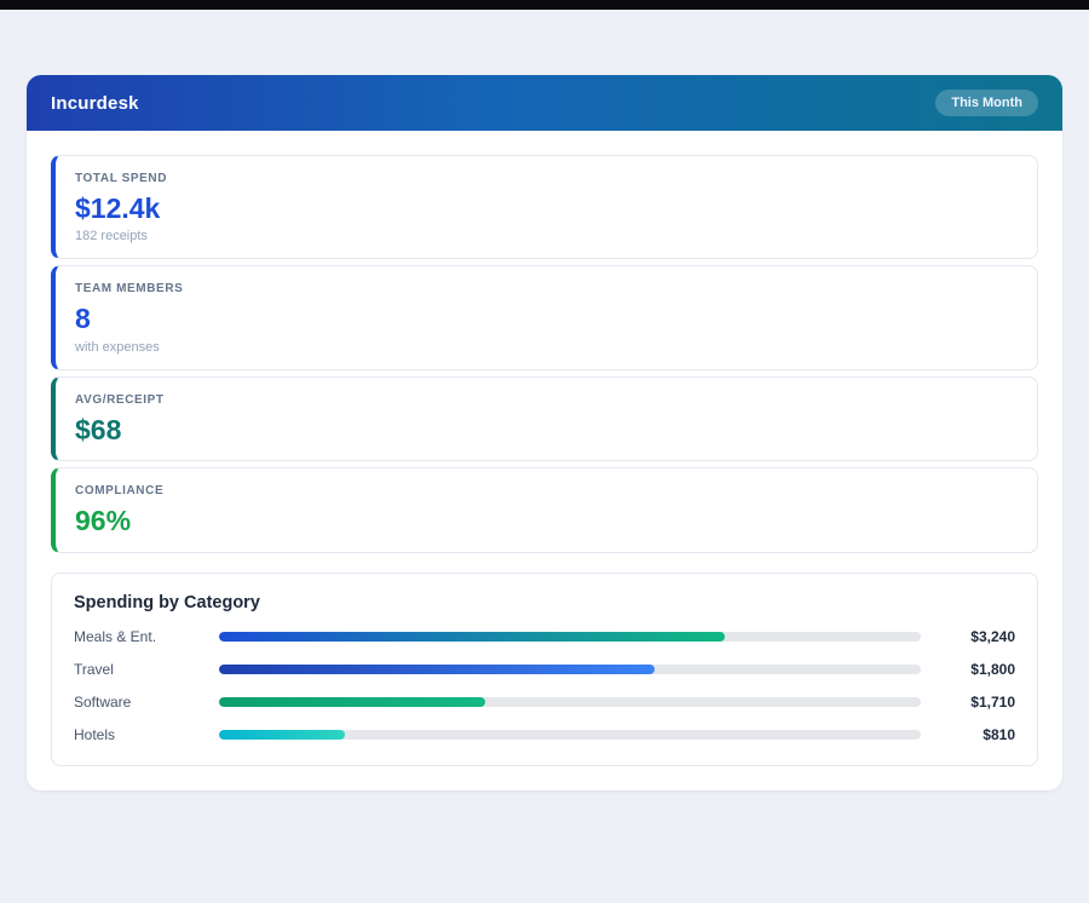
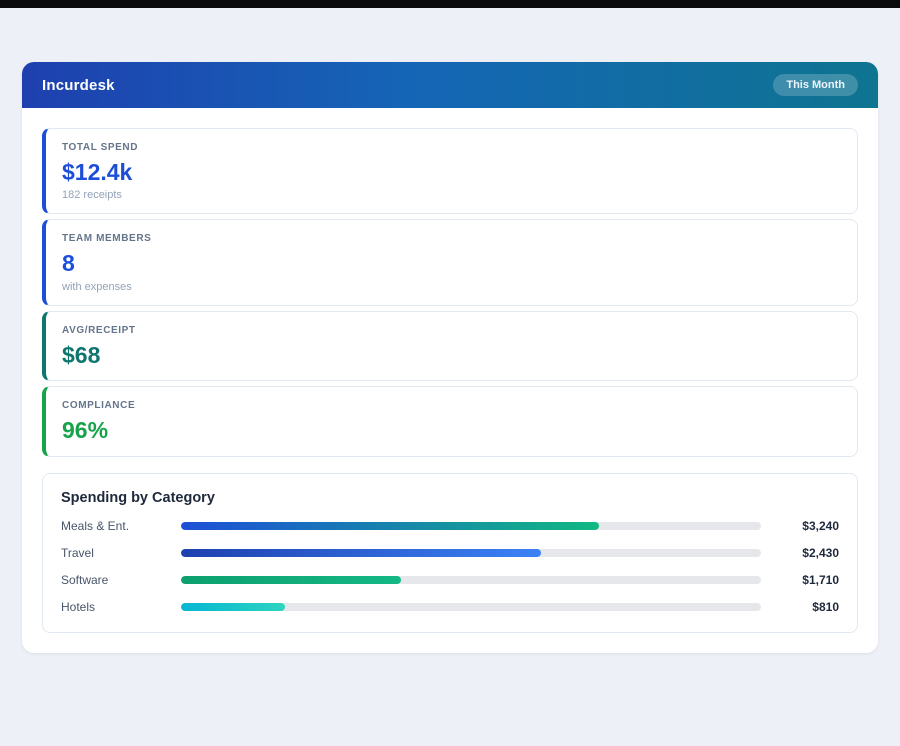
  Incurdesk
  This Month
  TOTAL SPEND
  $12.4k
  182 receipts
  TEAM MEMBERS
  8
  with expenses
  AVG/RECEIPT
  $68
  COMPLIANCE
  96%
  Spending by Category
  Meals & Ent.
  $3,240
  Travel
- $1,800
+ $2,430
  Software
  $1,710
  Hotels
  $810
